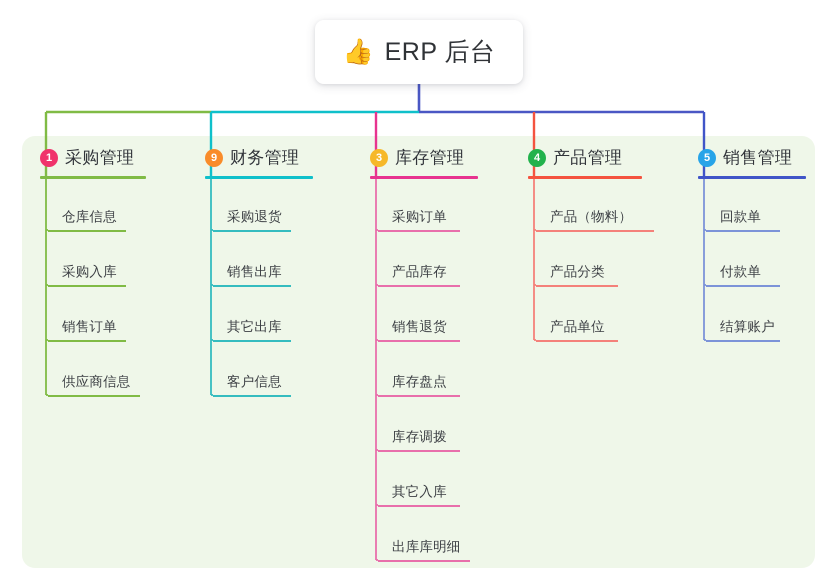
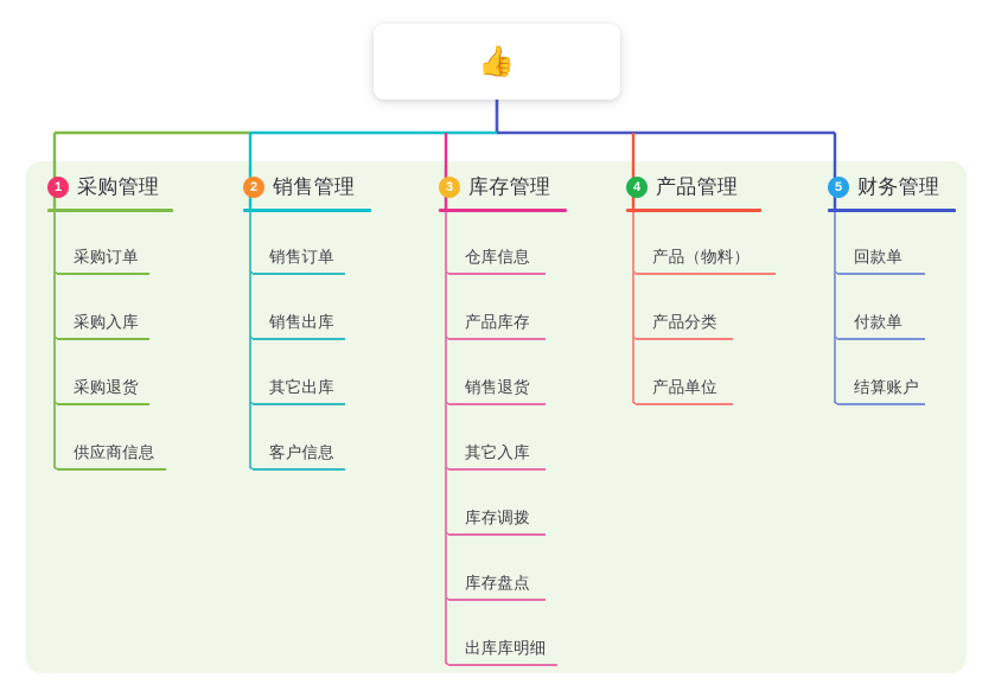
  👍
- ERP 后台
  1
  采购管理
- 仓库信息
+ 采购订单
  采购入库
- 销售订单
+ 采购退货
  供应商信息
- 9
+ 2
- 财务管理
+ 销售管理
- 采购退货
+ 销售订单
  销售出库
  其它出库
  客户信息
  3
  库存管理
- 采购订单
+ 仓库信息
  产品库存
  销售退货
- 库存盘点
+ 其它入库
  库存调拨
- 其它入库
+ 库存盘点
  出库库明细
  4
  产品管理
  产品（物料）
  产品分类
  产品单位
  5
- 销售管理
+ 财务管理
  回款单
  付款单
  结算账户
